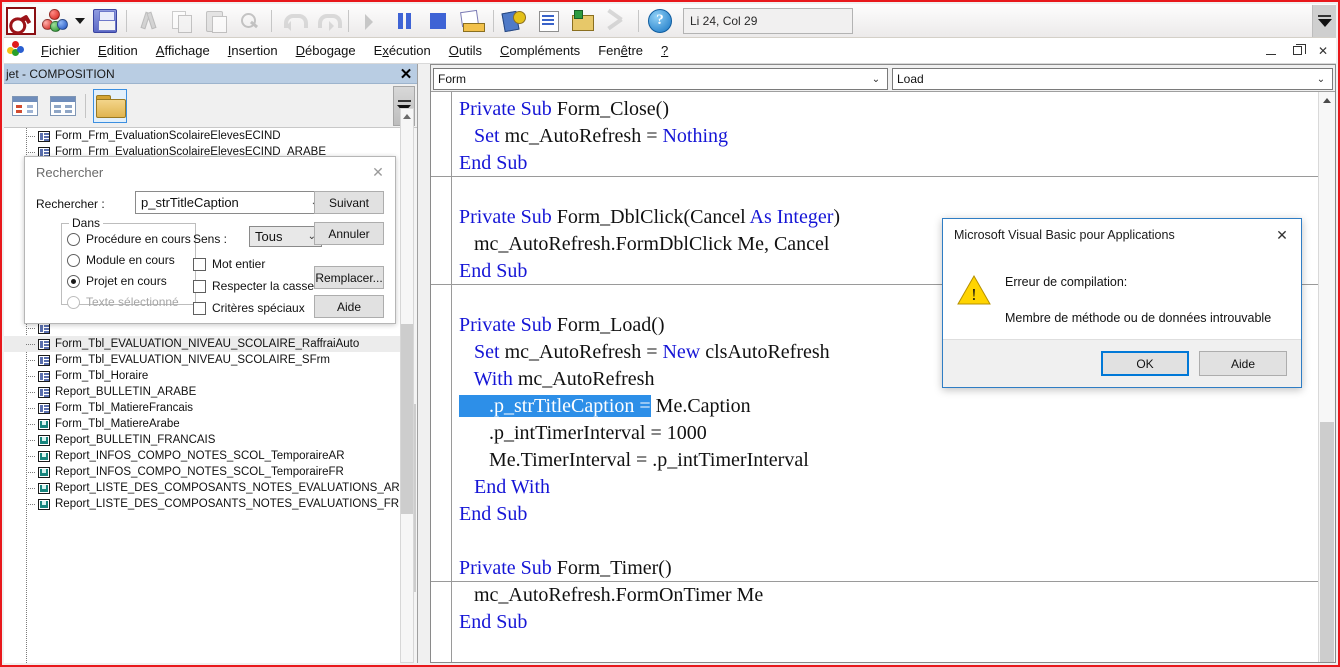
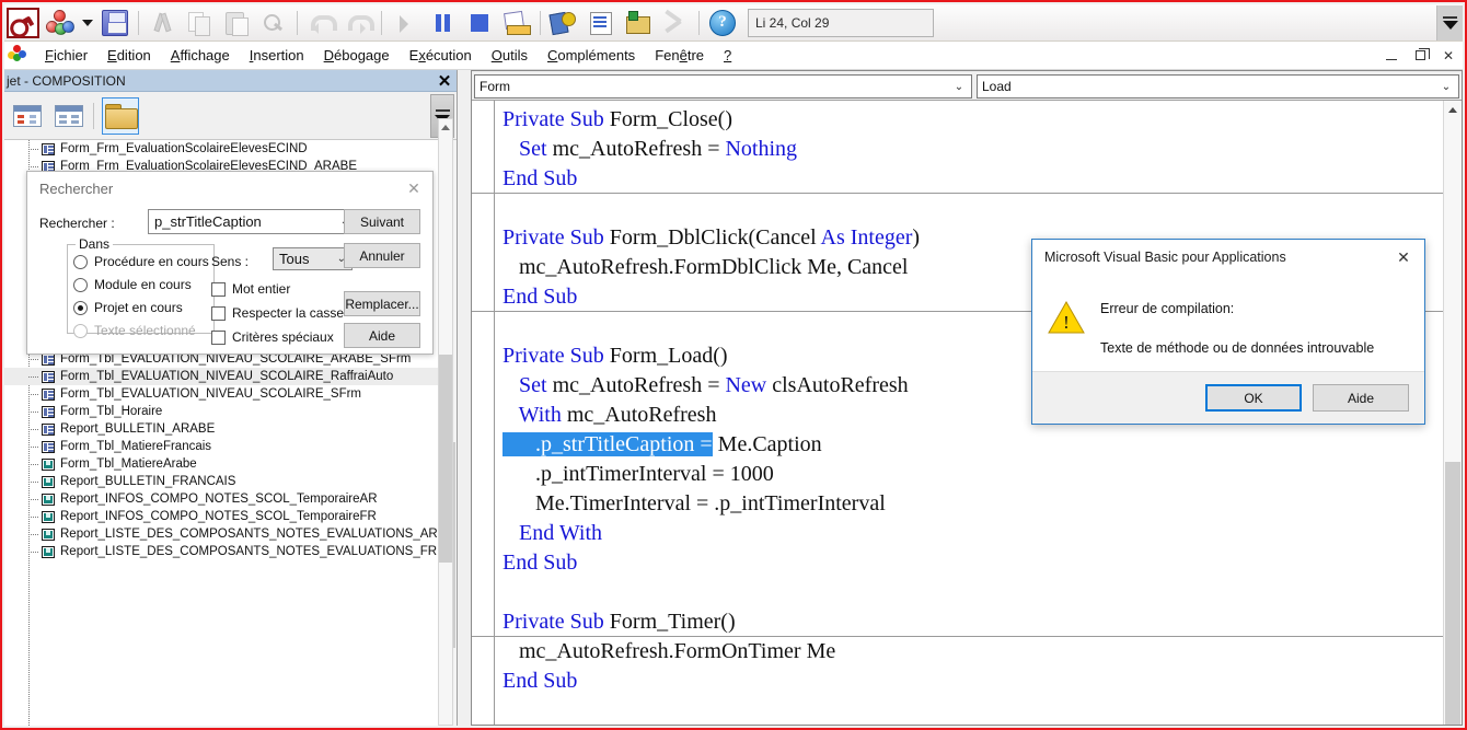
  ?
  Li 24, Col 29
  Fichier
  Edition
  Affichage
  Insertion
  Débogage
  Exécution
  Outils
  Compléments
  Fenêtre
  ?
  ✕
  jet - COMPOSITION
  ✕
  Form_Frm_EvaluationScolaireElevesECIND
  Form_Frm_EvaluationScolaireElevesECIND_ARABE
+ Form_Tbl_EVALUATION_NIVEAU_SCOLAIRE_ARABE_SFrm
  Form_Tbl_EVALUATION_NIVEAU_SCOLAIRE_RaffraiAuto
  Form_Tbl_EVALUATION_NIVEAU_SCOLAIRE_SFrm
  Form_Tbl_Horaire
  Report_BULLETIN_ARABE
  Form_Tbl_MatiereFrancais
  Form_Tbl_MatiereArabe
  Report_BULLETIN_FRANCAIS
  Report_INFOS_COMPO_NOTES_SCOL_TemporaireAR
  Report_INFOS_COMPO_NOTES_SCOL_TemporaireFR
  Report_LISTE_DES_COMPOSANTS_NOTES_EVALUATIONS_AR
  Report_LISTE_DES_COMPOSANTS_NOTES_EVALUATIONS_FR
  Form
  ⌄
  Load
  ⌄
  Private Sub Form_Close()
  Set mc_AutoRefresh = Nothing
  End Sub
  Private Sub Form_DblClick(Cancel As Integer)
  mc_AutoRefresh.FormDblClick Me, Cancel
  End Sub
  Private Sub Form_Load()
  Set mc_AutoRefresh = New clsAutoRefresh
  With mc_AutoRefresh
  .p_strTitleCaption = Me.Caption
  .p_intTimerInterval = 1000
  Me.TimerInterval = .p_intTimerInterval
  End With
  End Sub
  Private Sub Form_Timer()
  mc_AutoRefresh.FormOnTimer Me
  End Sub
  Rechercher
  ✕
  Rechercher :
  p_strTitleCaption
  Dans
  Procédure en cours
  Module en cours
  Projet en cours
  Texte sélectionné
  Sens :
  Tous
  ⌄
  Mot entier
  Respecter la casse
  Critères spéciaux
  Suivant
  Annuler
  Remplacer...
  Aide
  Microsoft Visual Basic pour Applications
  ✕
  !
  Erreur de compilation:
- Membre de méthode ou de données introuvable
+ Texte de méthode ou de données introuvable
  OK
  Aide
